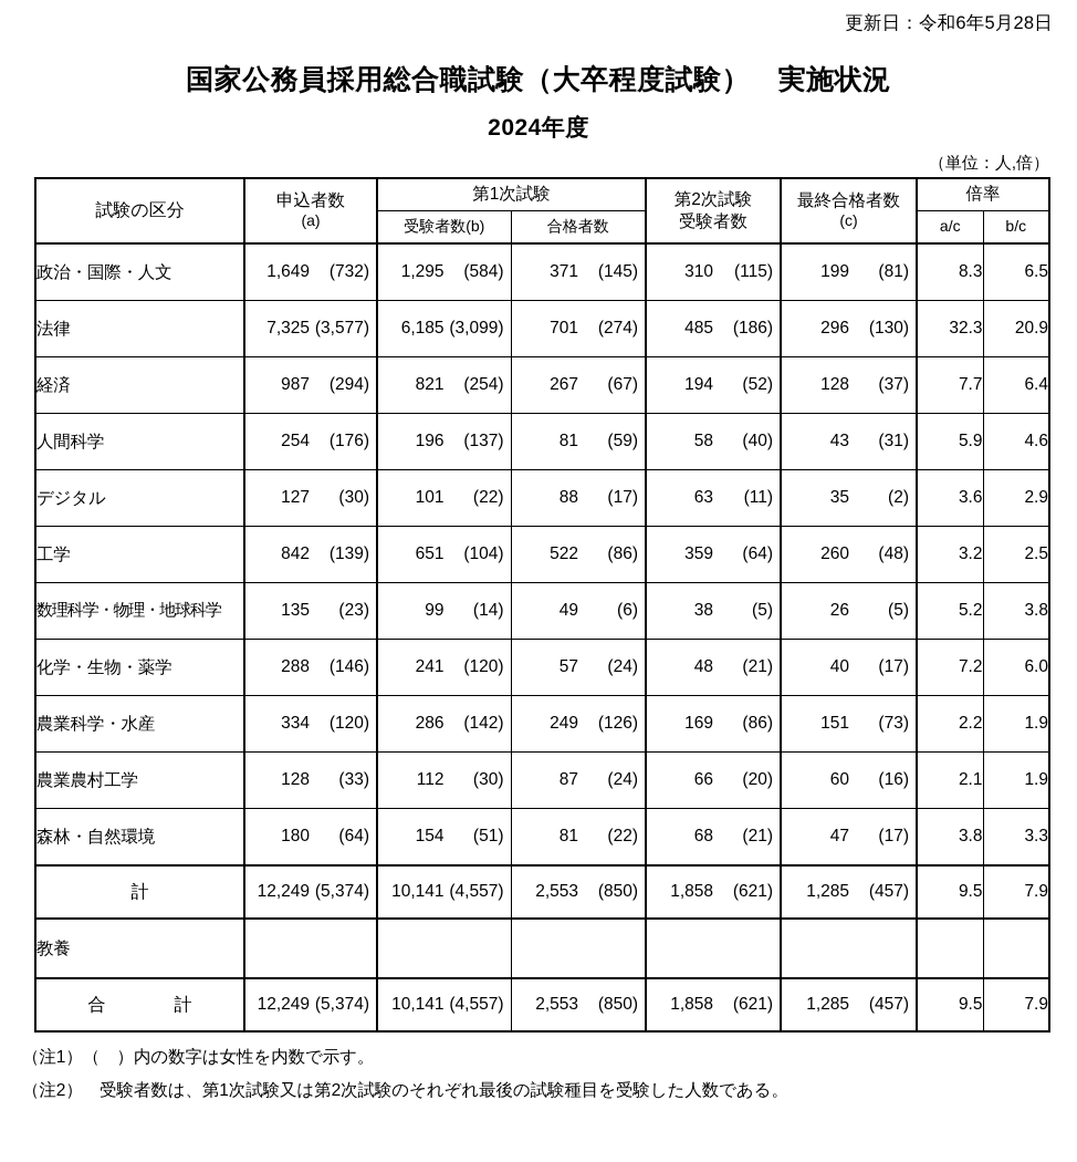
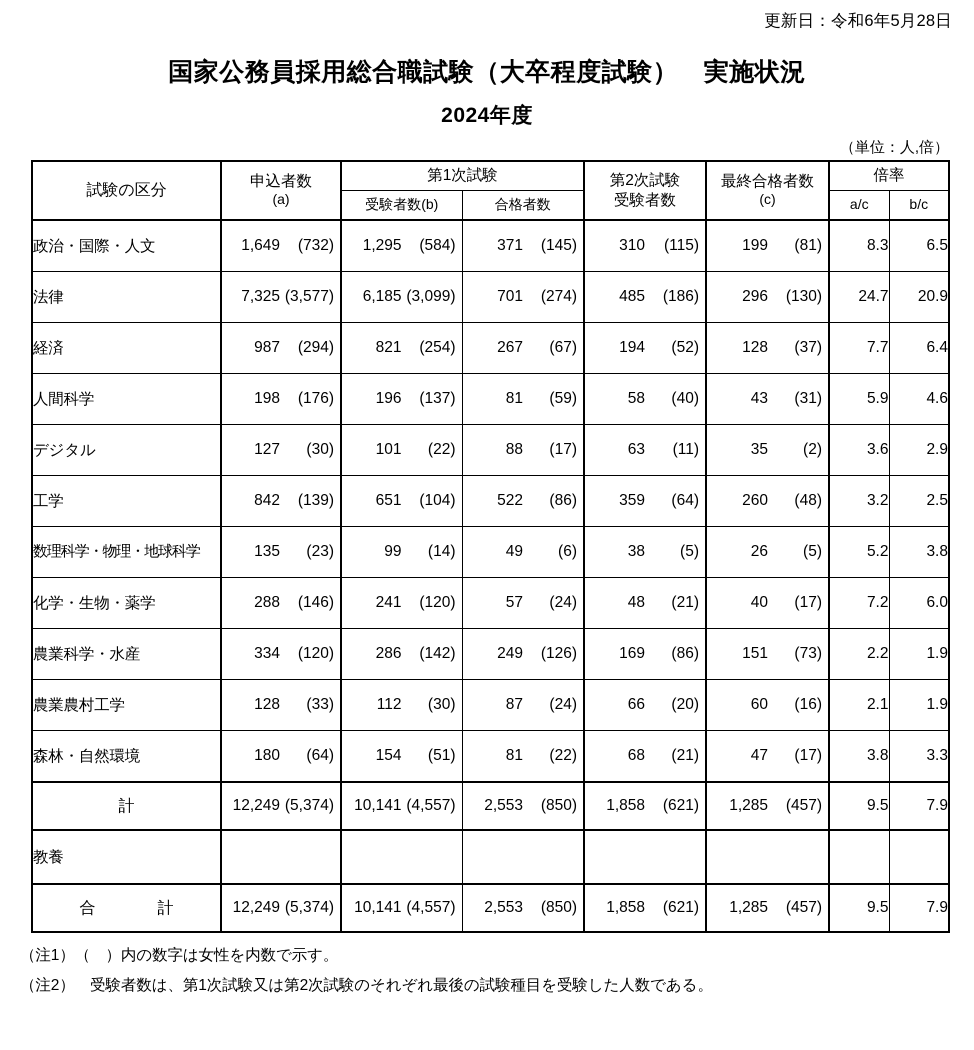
  更新日：令和6年5月28日
  国家公務員採用総合職試験（大卒程度試験） 実施状況
  2024年度
  （単位：人,倍）
  試験の区分	申込者数 (a)	第1次試験	第2次試験 受験者数	最終合格者数 (c)	倍率
  受験者数(b)	合格者数	a/c	b/c
  政治・国際・人文	1,649 (732)	1,295 (584)	371 (145)	310 (115)	199 (81)	8.3	6.5
- 法律	7,325 (3,577)	6,185 (3,099)	701 (274)	485 (186)	296 (130)	32.3	20.9
+ 法律	7,325 (3,577)	6,185 (3,099)	701 (274)	485 (186)	296 (130)	24.7	20.9
  経済	987 (294)	821 (254)	267 (67)	194 (52)	128 (37)	7.7	6.4
- 人間科学	254 (176)	196 (137)	81 (59)	58 (40)	43 (31)	5.9	4.6
+ 人間科学	198 (176)	196 (137)	81 (59)	58 (40)	43 (31)	5.9	4.6
  デジタル	127 (30)	101 (22)	88 (17)	63 (11)	35 (2)	3.6	2.9
  工学	842 (139)	651 (104)	522 (86)	359 (64)	260 (48)	3.2	2.5
  数理科学・物理・地球科学	135 (23)	99 (14)	49 (6)	38 (5)	26 (5)	5.2	3.8
  化学・生物・薬学	288 (146)	241 (120)	57 (24)	48 (21)	40 (17)	7.2	6.0
  農業科学・水産	334 (120)	286 (142)	249 (126)	169 (86)	151 (73)	2.2	1.9
  農業農村工学	128 (33)	112 (30)	87 (24)	66 (20)	60 (16)	2.1	1.9
  森林・自然環境	180 (64)	154 (51)	81 (22)	68 (21)	47 (17)	3.8	3.3
  計	12,249 (5,374)	10,141 (4,557)	2,553 (850)	1,858 (621)	1,285 (457)	9.5	7.9
  教養
  合 計	12,249 (5,374)	10,141 (4,557)	2,553 (850)	1,858 (621)	1,285 (457)	9.5	7.9
  （注1）（ ）内の数字は女性を内数で示す。
  （注2） 受験者数は、第1次試験又は第2次試験のそれぞれ最後の試験種目を受験した人数である。
